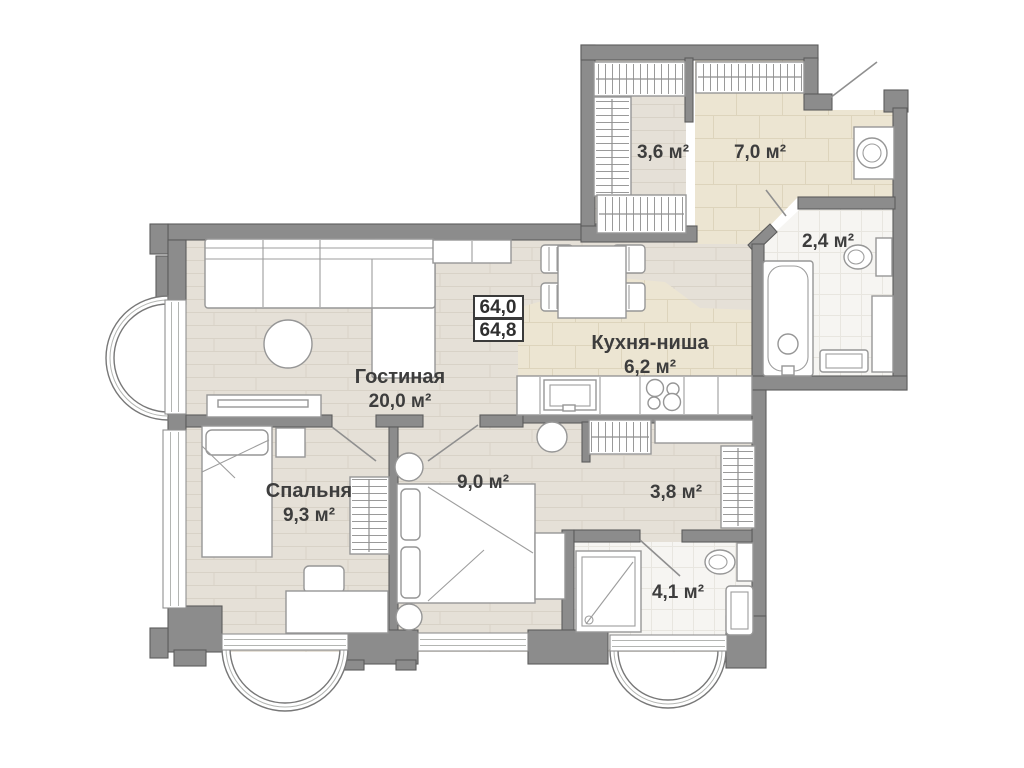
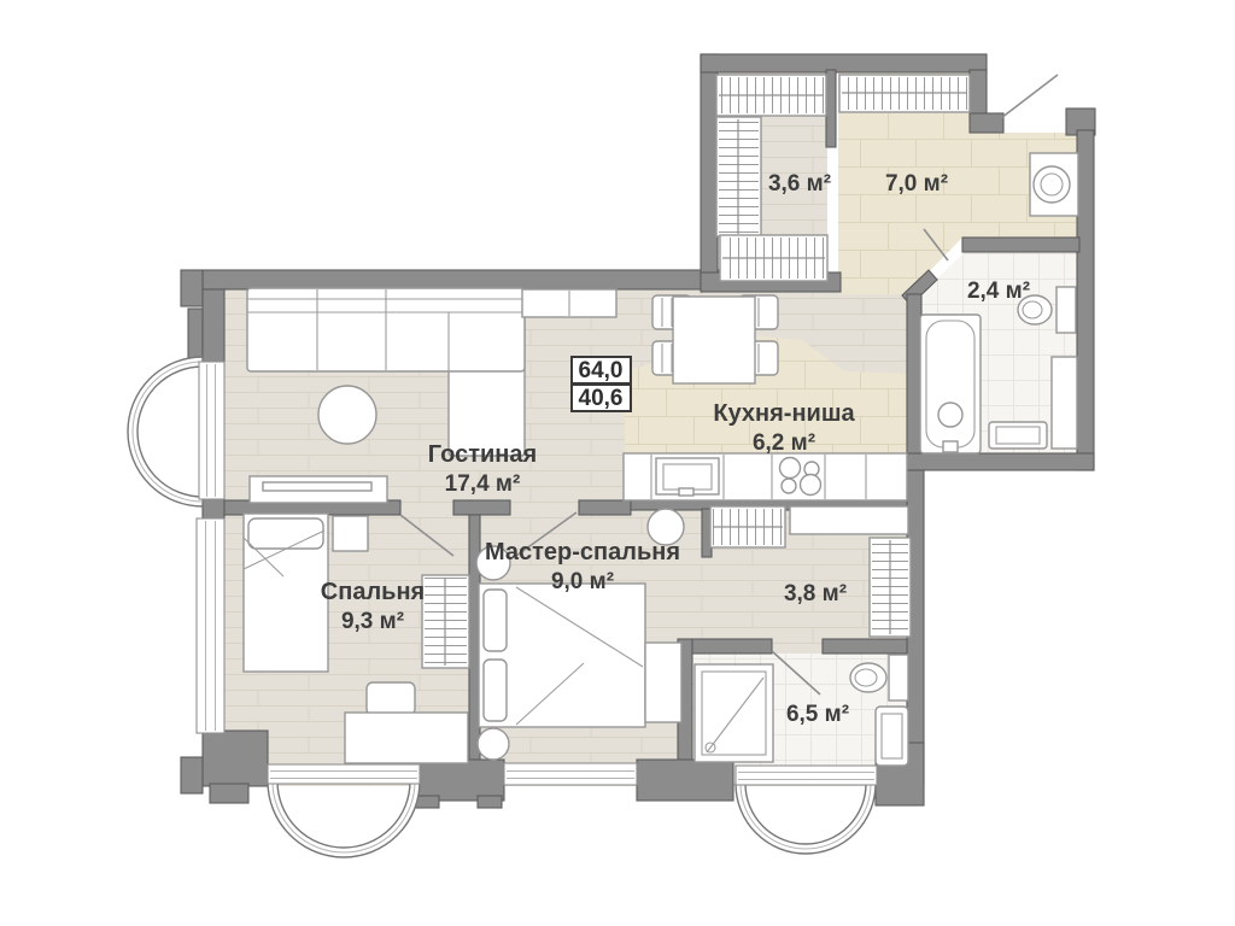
  Гостиная
- 20,0 м²
+ 17,4 м²
  Спальня
  9,3 м²
+ Мастер-спальня
  9,0 м²
  Кухня-ниша
  6,2 м²
  3,6 м²
  7,0 м²
  2,4 м²
  3,8 м²
- 4,1 м²
+ 6,5 м²
  64,0
- 64,8
+ 40,6
